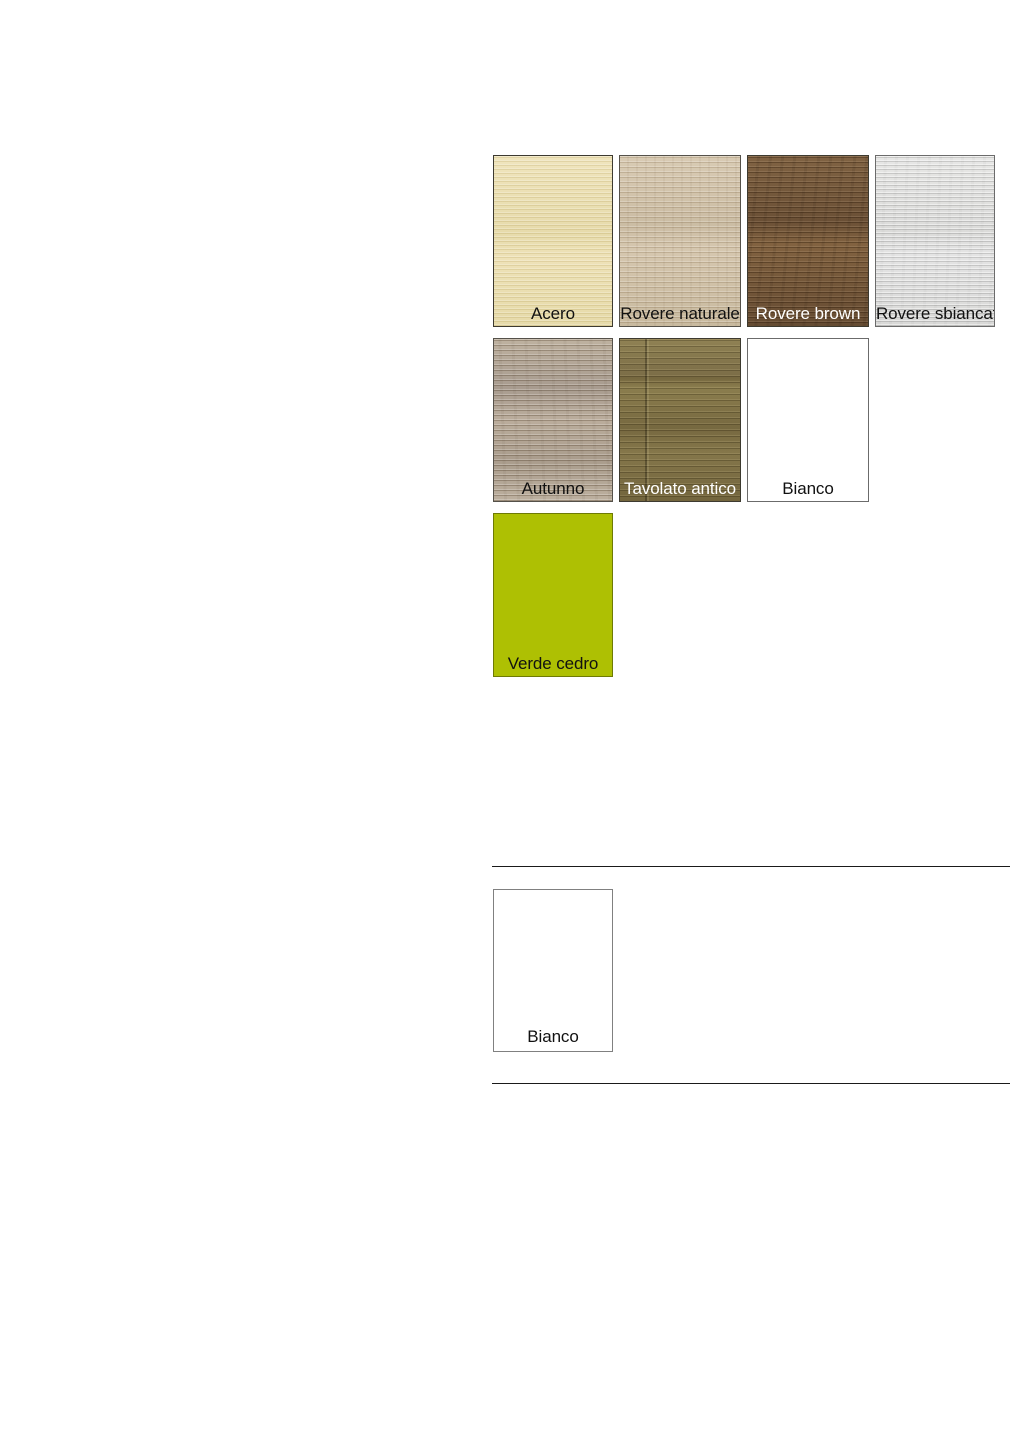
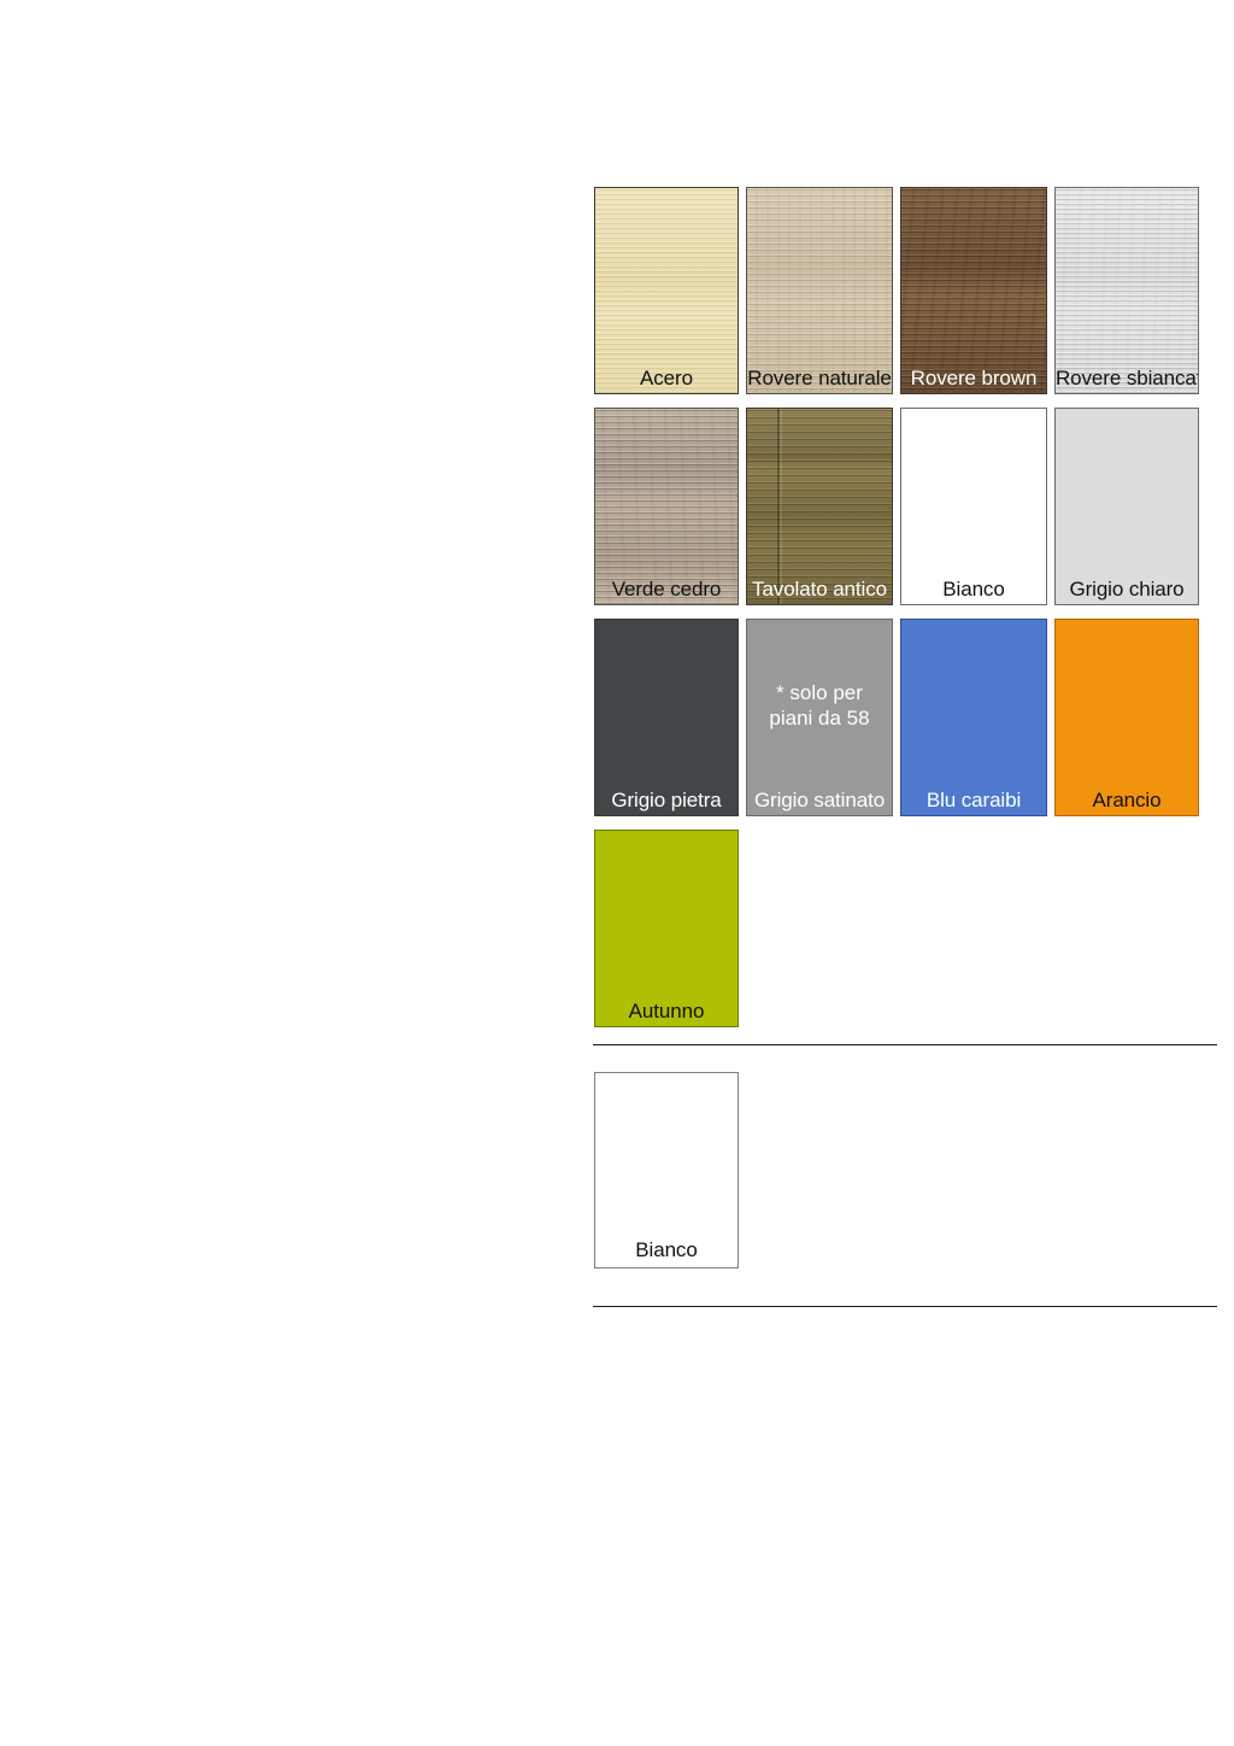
  Acero
  Rovere naturale
  Rovere brown
  Rovere sbianca
- Autunno
+ Verde cedro
  Tavolato antico
  Bianco
+ Grigio chiaro
+ Grigio pietra
+ * solo per
+ piani da 58
+ Grigio satinato
+ Blu caraibi
+ Arancio
- Verde cedro
+ Autunno
  Bianco
